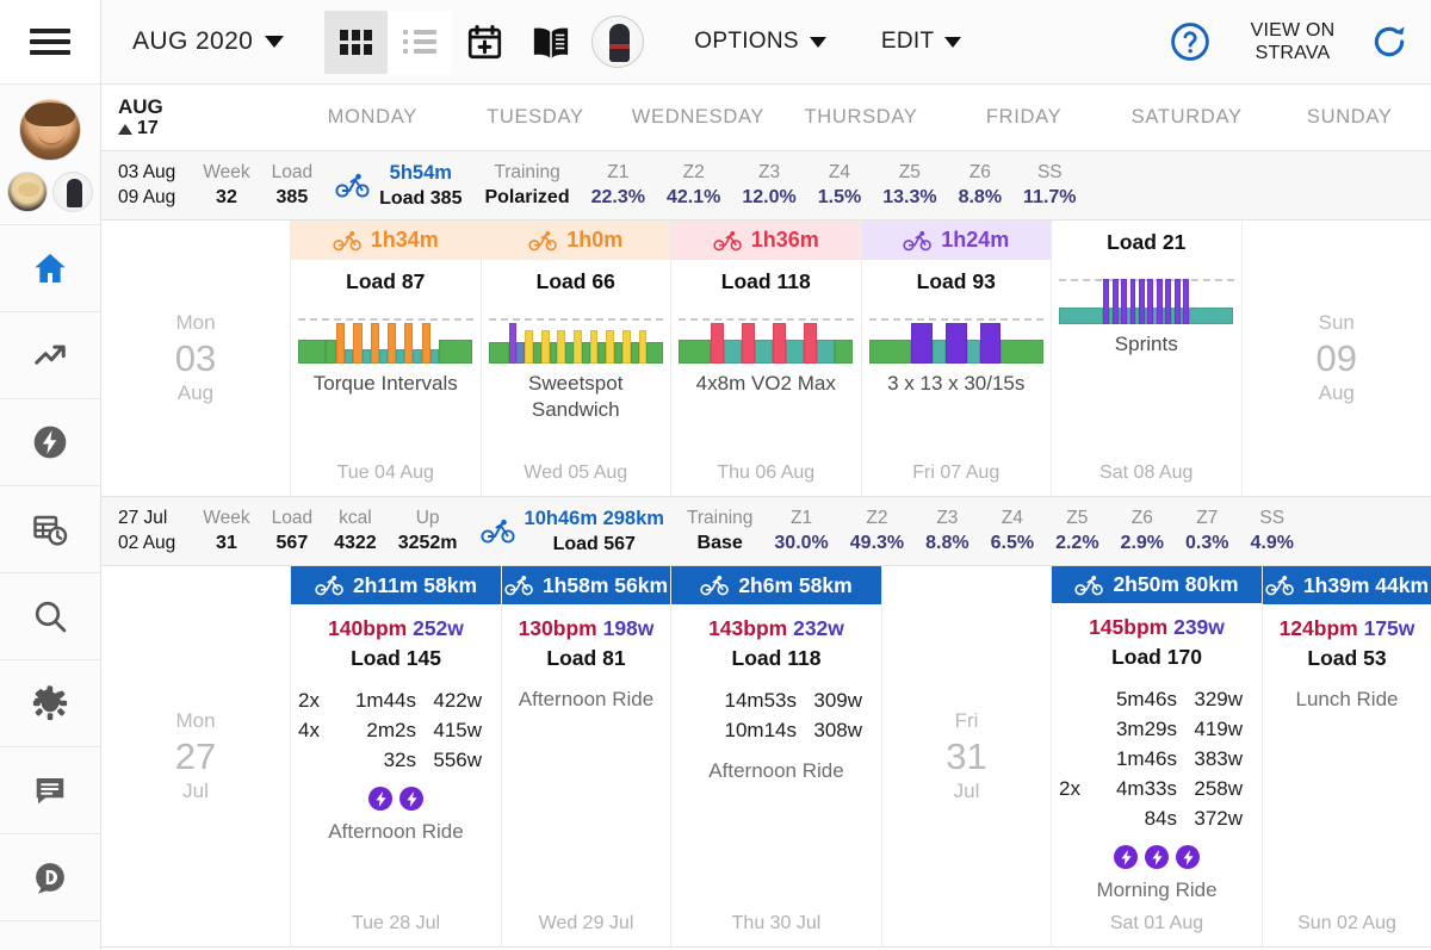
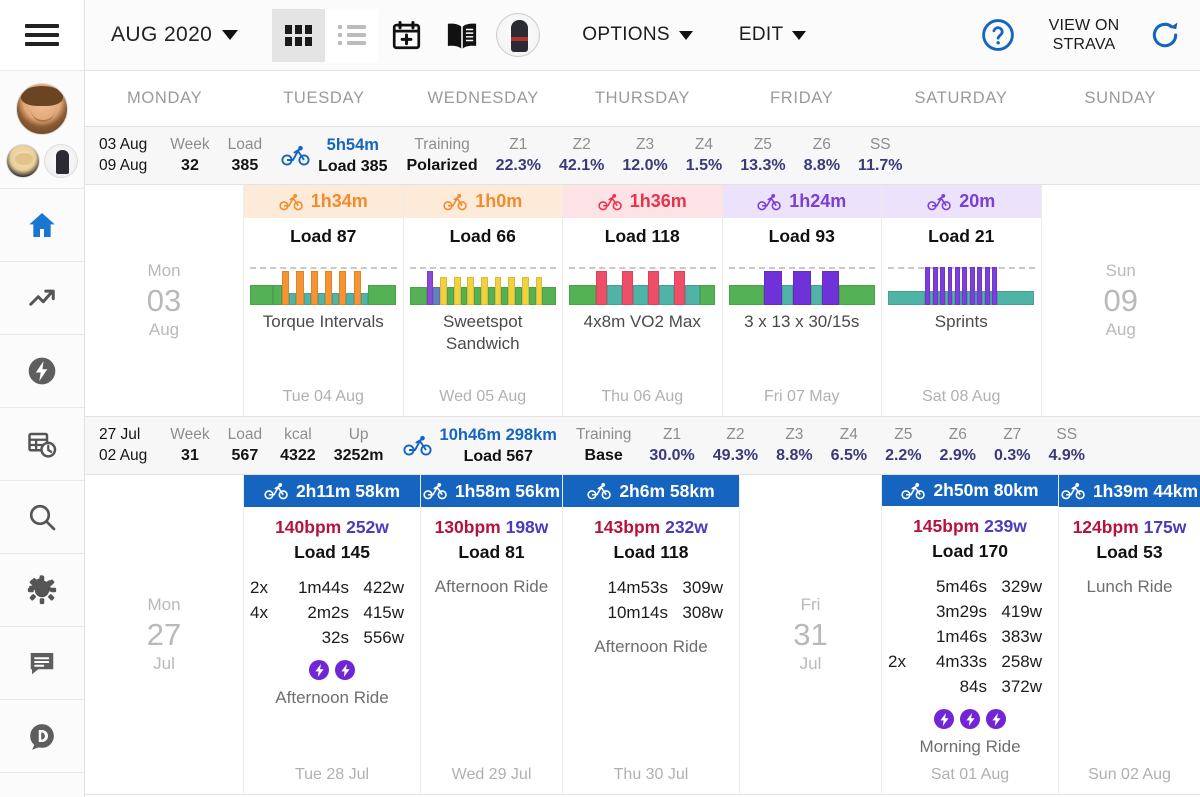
  AUG 2020
  OPTIONS
  EDIT
  VIEW ON
  STRAVA
- AUG
- 17
  MONDAY
  TUESDAY
  WEDNESDAY
  THURSDAY
  FRIDAY
  SATURDAY
  SUNDAY
  03 Aug
  09 Aug
  Week
  32
  Load
  385
  5h54m
  Load 385
  Training
  Polarized
  Z1
  22.3%
  Z2
  42.1%
  Z3
  12.0%
  Z4
  1.5%
  Z5
  13.3%
  Z6
  8.8%
  SS
  11.7%
  Mon
  03
  Aug
  1h34m
  Load 87
  Torque Intervals
  Tue 04 Aug
  1h0m
  Load 66
  Sweetspot Sandwich
  Wed 05 Aug
  1h36m
  Load 118
  4x8m VO2 Max
  Thu 06 Aug
  1h24m
  Load 93
  3 x 13 x 30/15s
- Fri 07 Aug
+ Fri 07 May
+ 20m
  Load 21
  Sprints
  Sat 08 Aug
  Sun
  09
  Aug
  27 Jul
  02 Aug
  Week
  31
  Load
  567
  kcal
  4322
  Up
  3252m
  10h46m 298km
  Load 567
  Training
  Base
  Z1
  30.0%
  Z2
  49.3%
  Z3
  8.8%
  Z4
  6.5%
  Z5
  2.2%
  Z6
  2.9%
  Z7
  0.3%
  SS
  4.9%
  Mon
  27
  Jul
  2h11m 58km
  140bpm 252w
  Load 145
  2x
  1m44s
  422w
  4x
  2m2s
  415w
  32s
  556w
  Afternoon Ride
  Tue 28 Jul
  1h58m 56km
  130bpm 198w
  Load 81
  Afternoon Ride
  Wed 29 Jul
  2h6m 58km
  143bpm 232w
  Load 118
  14m53s
  309w
  10m14s
  308w
  Afternoon Ride
  Thu 30 Jul
  Fri
  31
  Jul
  2h50m 80km
  145bpm 239w
  Load 170
  5m46s
  329w
  3m29s
  419w
  1m46s
  383w
  2x
  4m33s
  258w
  84s
  372w
  Morning Ride
  Sat 01 Aug
  1h39m 44km
  124bpm 175w
  Load 53
  Lunch Ride
  Sun 02 Aug
